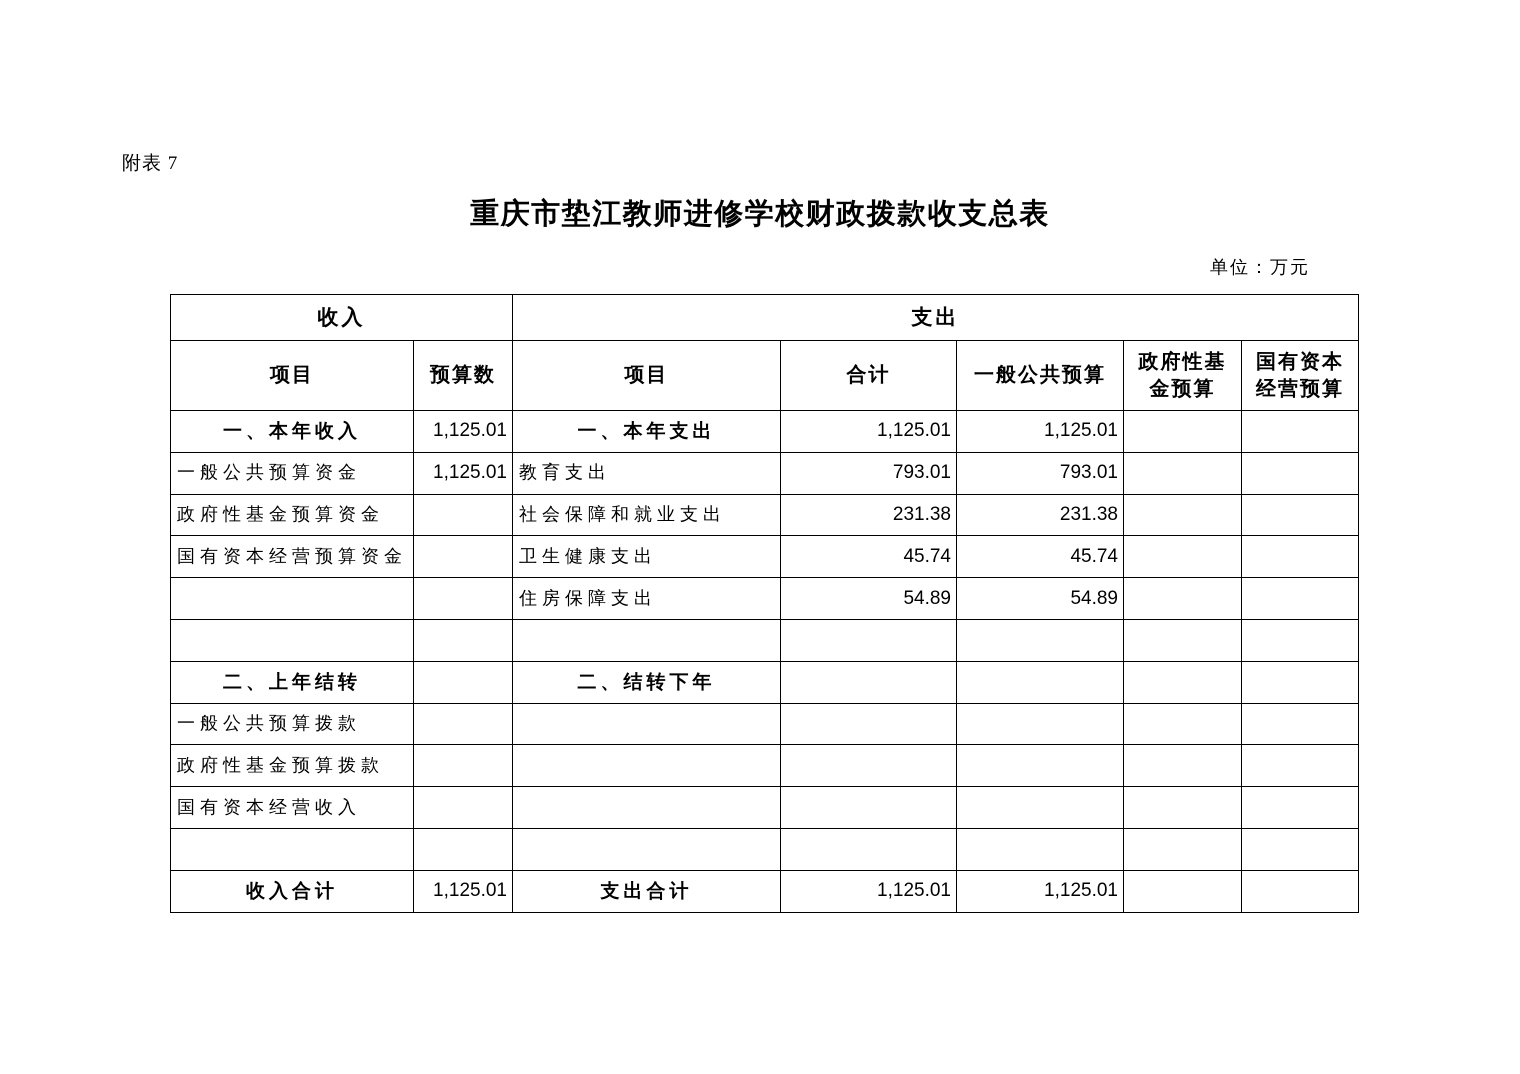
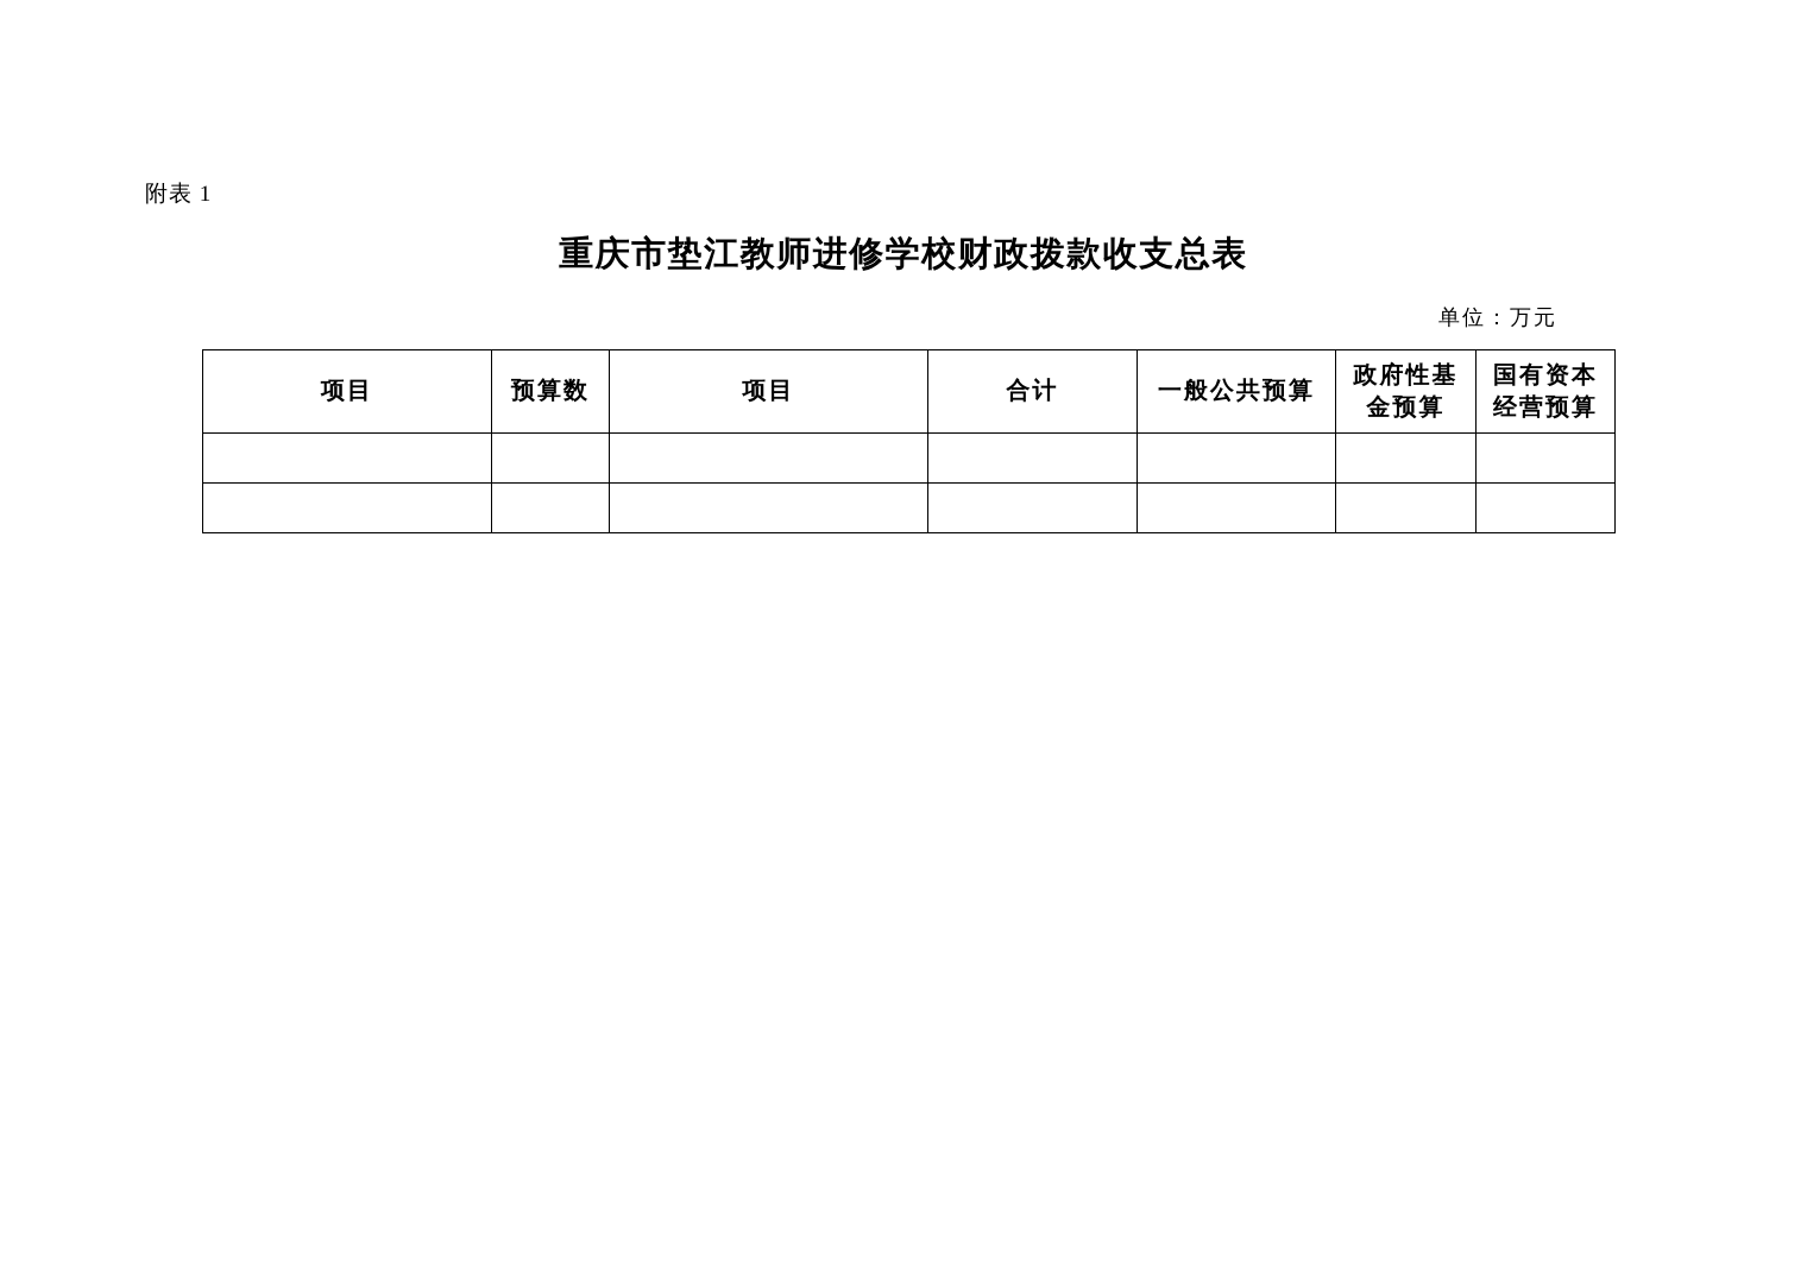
- 附表 7
+ 附表 1
  重庆市垫江教师进修学校财政拨款收支总表
  单位：万元
- 收入	支出
  项目	预算数	项目	合计	一般公共预算	政府性基 金预算	国有资本 经营预算
- 一、本年收入	1,125.01	一、本年支出	1,125.01	1,125.01
- 一般公共预算资金	1,125.01	教育支出	793.01	793.01
- 政府性基金预算资金		社会保障和就业支出	231.38	231.38
- 国有资本经营预算资金		卫生健康支出	45.74	45.74
- 		住房保障支出	54.89	54.89
- 二、上年结转		二、结转下年
- 一般公共预算拨款
- 政府性基金预算拨款
- 国有资本经营收入
- 收入合计	1,125.01	支出合计	1,125.01	1,125.01
